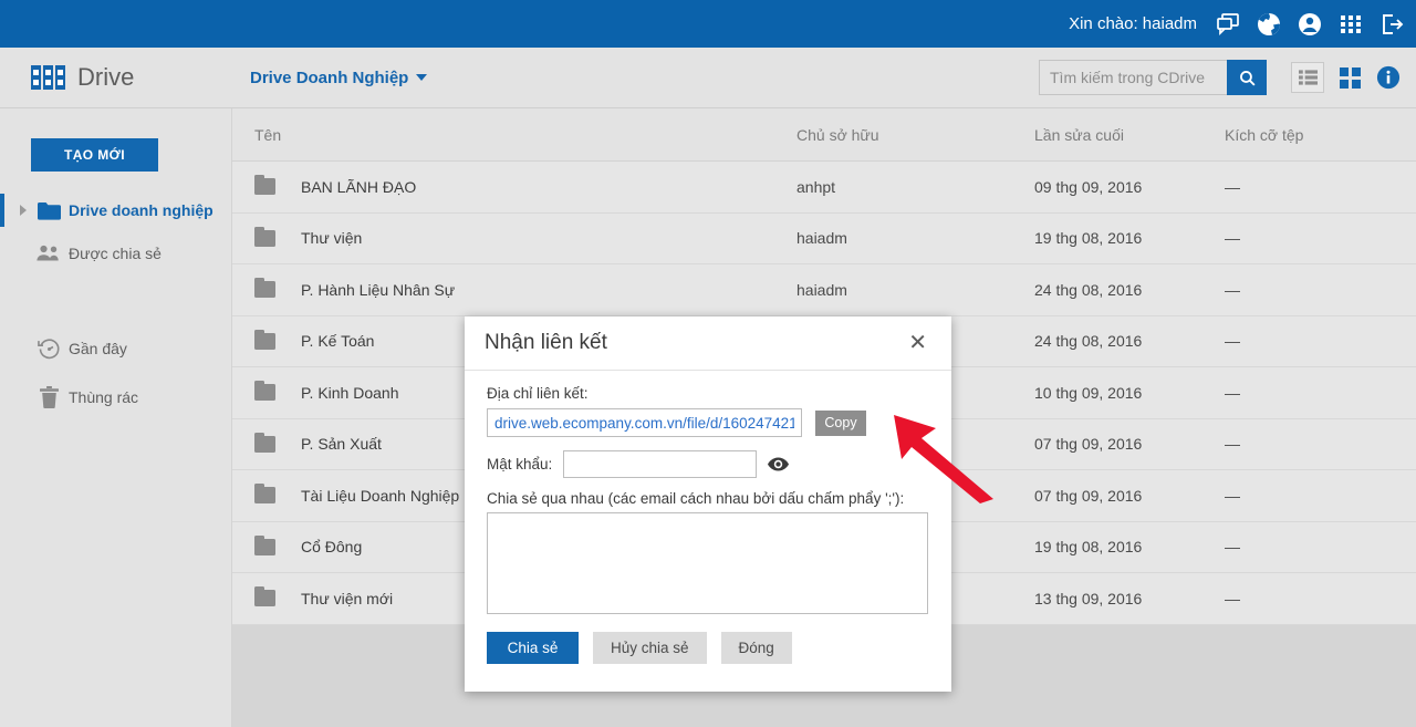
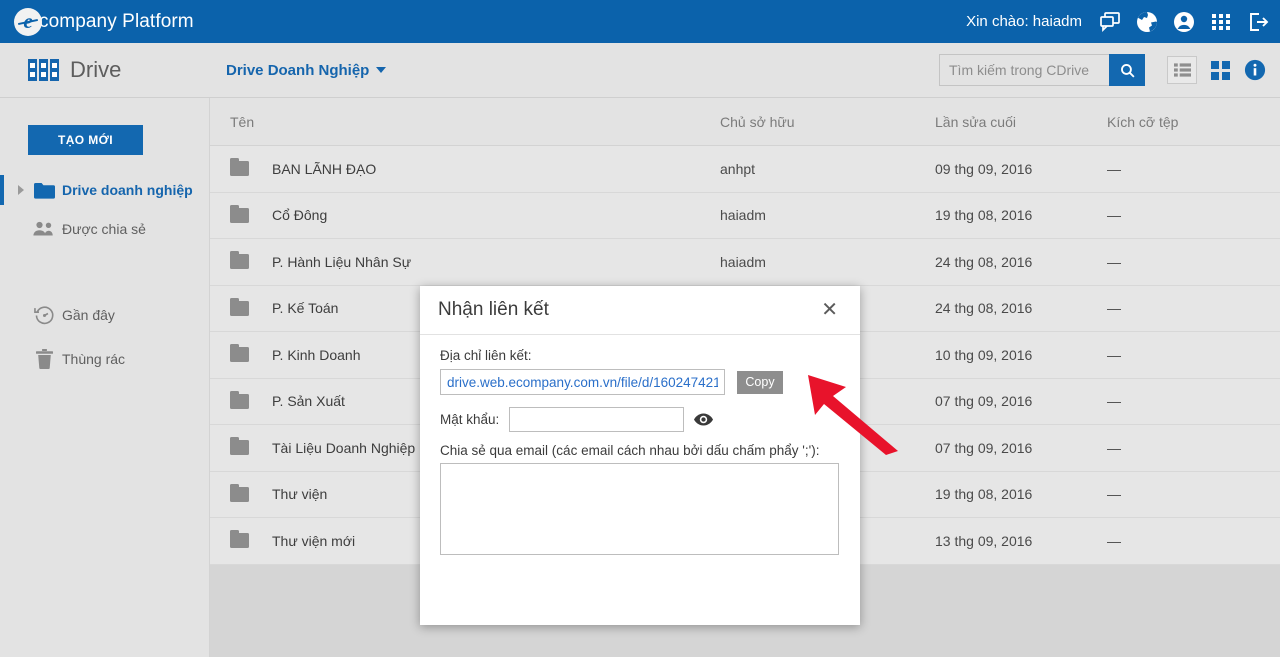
+ company Platform
  Xin chào: haiadm
  Drive
  Drive Doanh Nghiệp
  Tìm kiếm trong CDrive
  TẠO MỚI
  Drive doanh nghiệp
  Được chia sẻ
  Gần đây
  Thùng rác
  Tên
  Chủ sở hữu
  Lần sửa cuối
  Kích cỡ tệp
  BAN LÃNH ĐẠO
  anhpt
  09 thg 09, 2016
  —
- Thư viện
+ Cổ Đông
  haiadm
  19 thg 08, 2016
  —
  P. Hành Liệu Nhân Sự
  haiadm
  24 thg 08, 2016
  —
  P. Kế Toán
  24 thg 08, 2016
  —
  P. Kinh Doanh
  10 thg 09, 2016
  —
  P. Sản Xuất
  07 thg 09, 2016
  —
  Tài Liệu Doanh Nghiệp
  07 thg 09, 2016
  —
- Cổ Đông
+ Thư viện
  19 thg 08, 2016
  —
  Thư viện mới
  13 thg 09, 2016
  —
  Nhận liên kết
  ✕
  Địa chỉ liên kết:
  drive.web.ecompany.com.vn/file/d/160247421
  Copy
  Mật khẩu:
- Chia sẻ qua nhau (các email cách nhau bởi dấu chấm phẩy ';'):
+ Chia sẻ qua email (các email cách nhau bởi dấu chấm phẩy ';'):
- Chia sẻ
- Hủy chia sẻ
- Đóng
